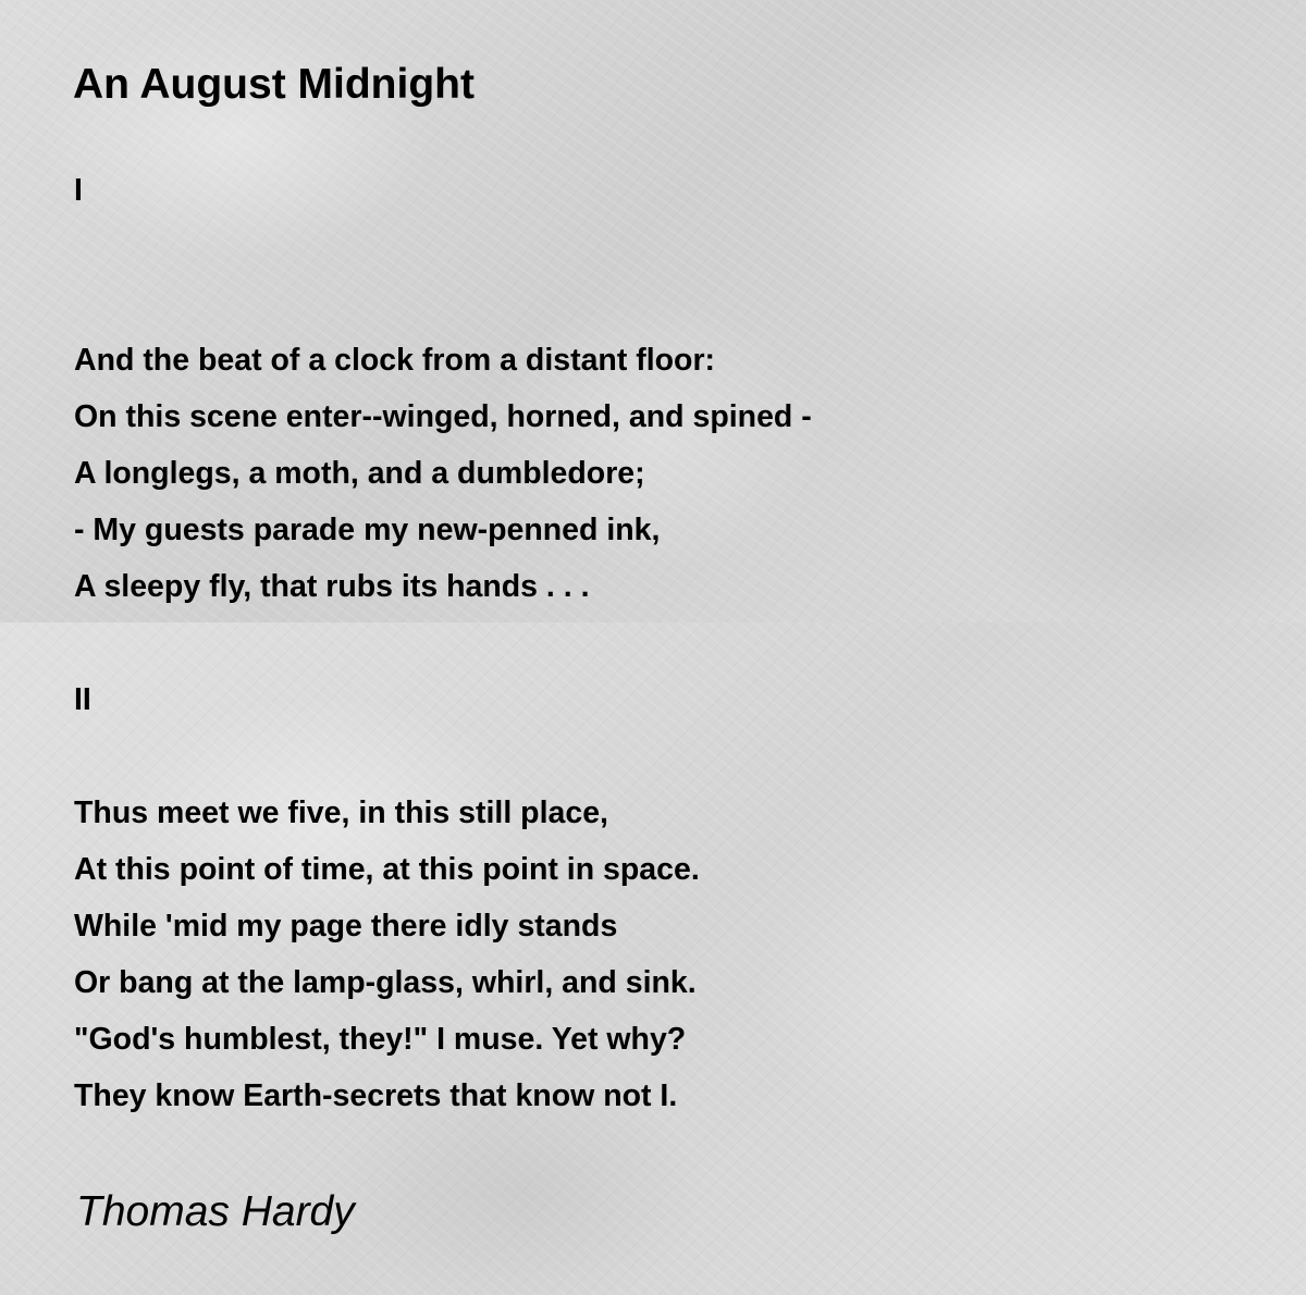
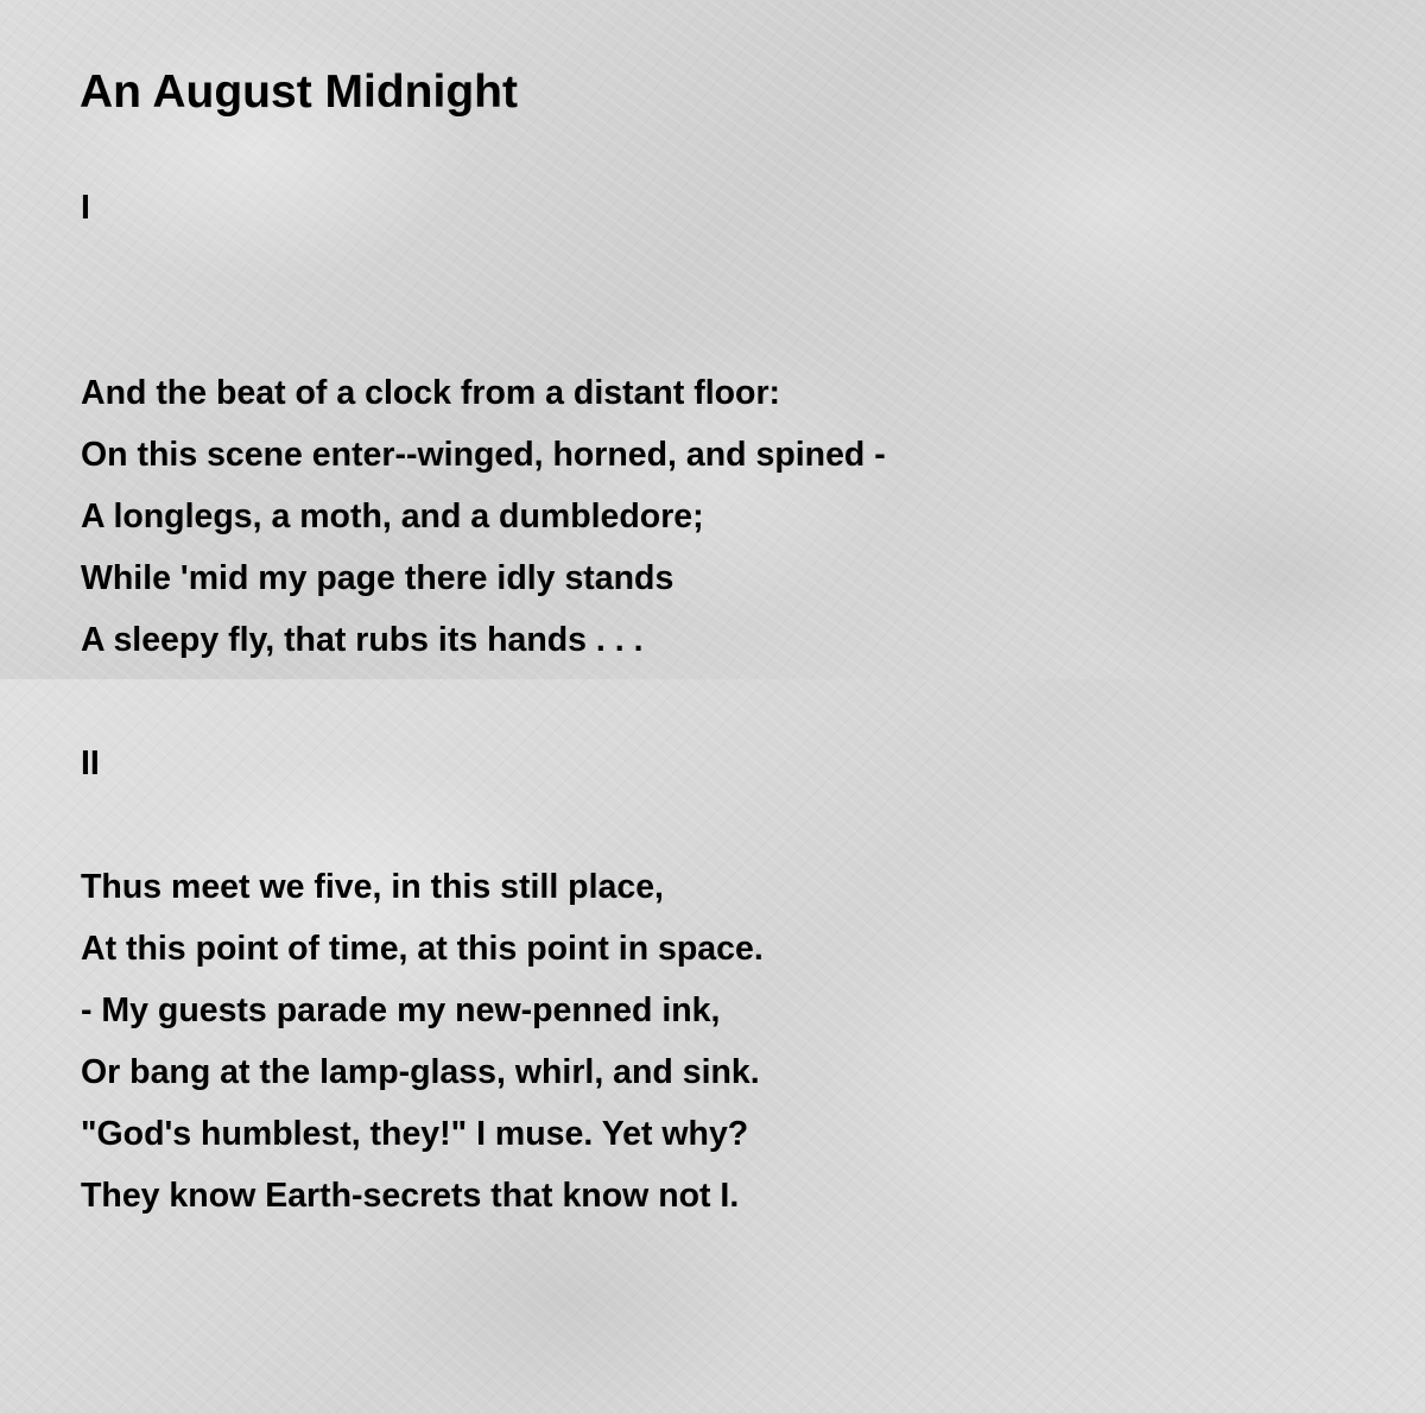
  An August Midnight
  I
  And the beat of a clock from a distant floor:
  On this scene enter--winged, horned, and spined -
  A longlegs, a moth, and a dumbledore;
- - My guests parade my new-penned ink,
+ While 'mid my page there idly stands
  A sleepy fly, that rubs its hands . . .
  II
  Thus meet we five, in this still place,
  At this point of time, at this point in space.
- While 'mid my page there idly stands
+ - My guests parade my new-penned ink,
  Or bang at the lamp-glass, whirl, and sink.
  "God's humblest, they!" I muse. Yet why?
  They know Earth-secrets that know not I.
- Thomas Hardy
